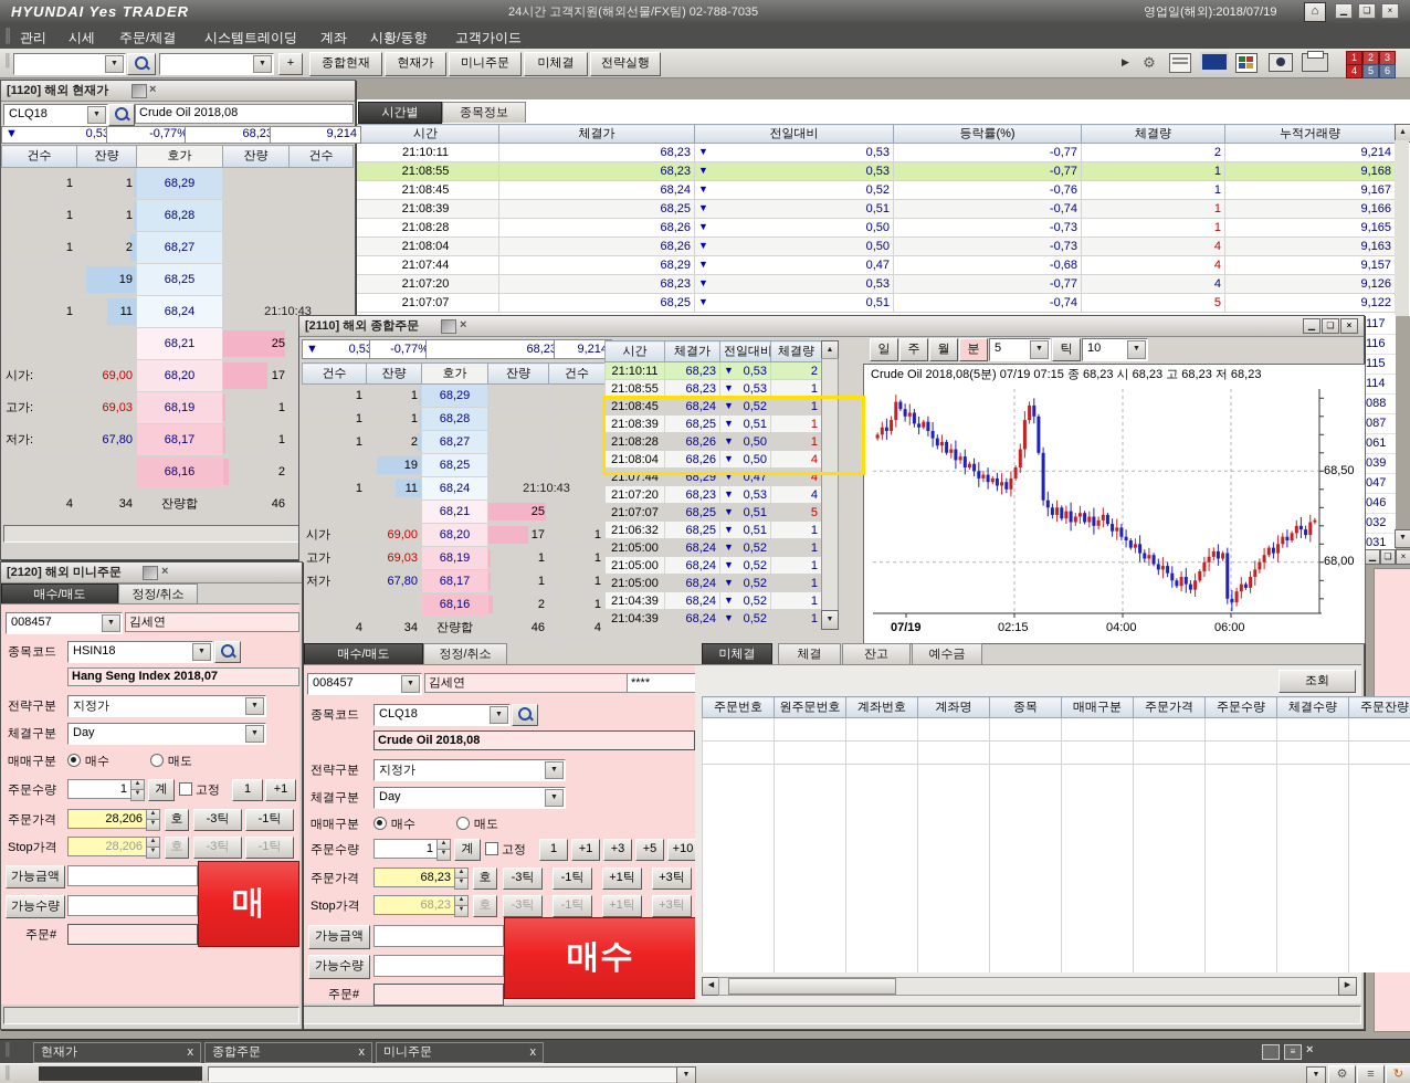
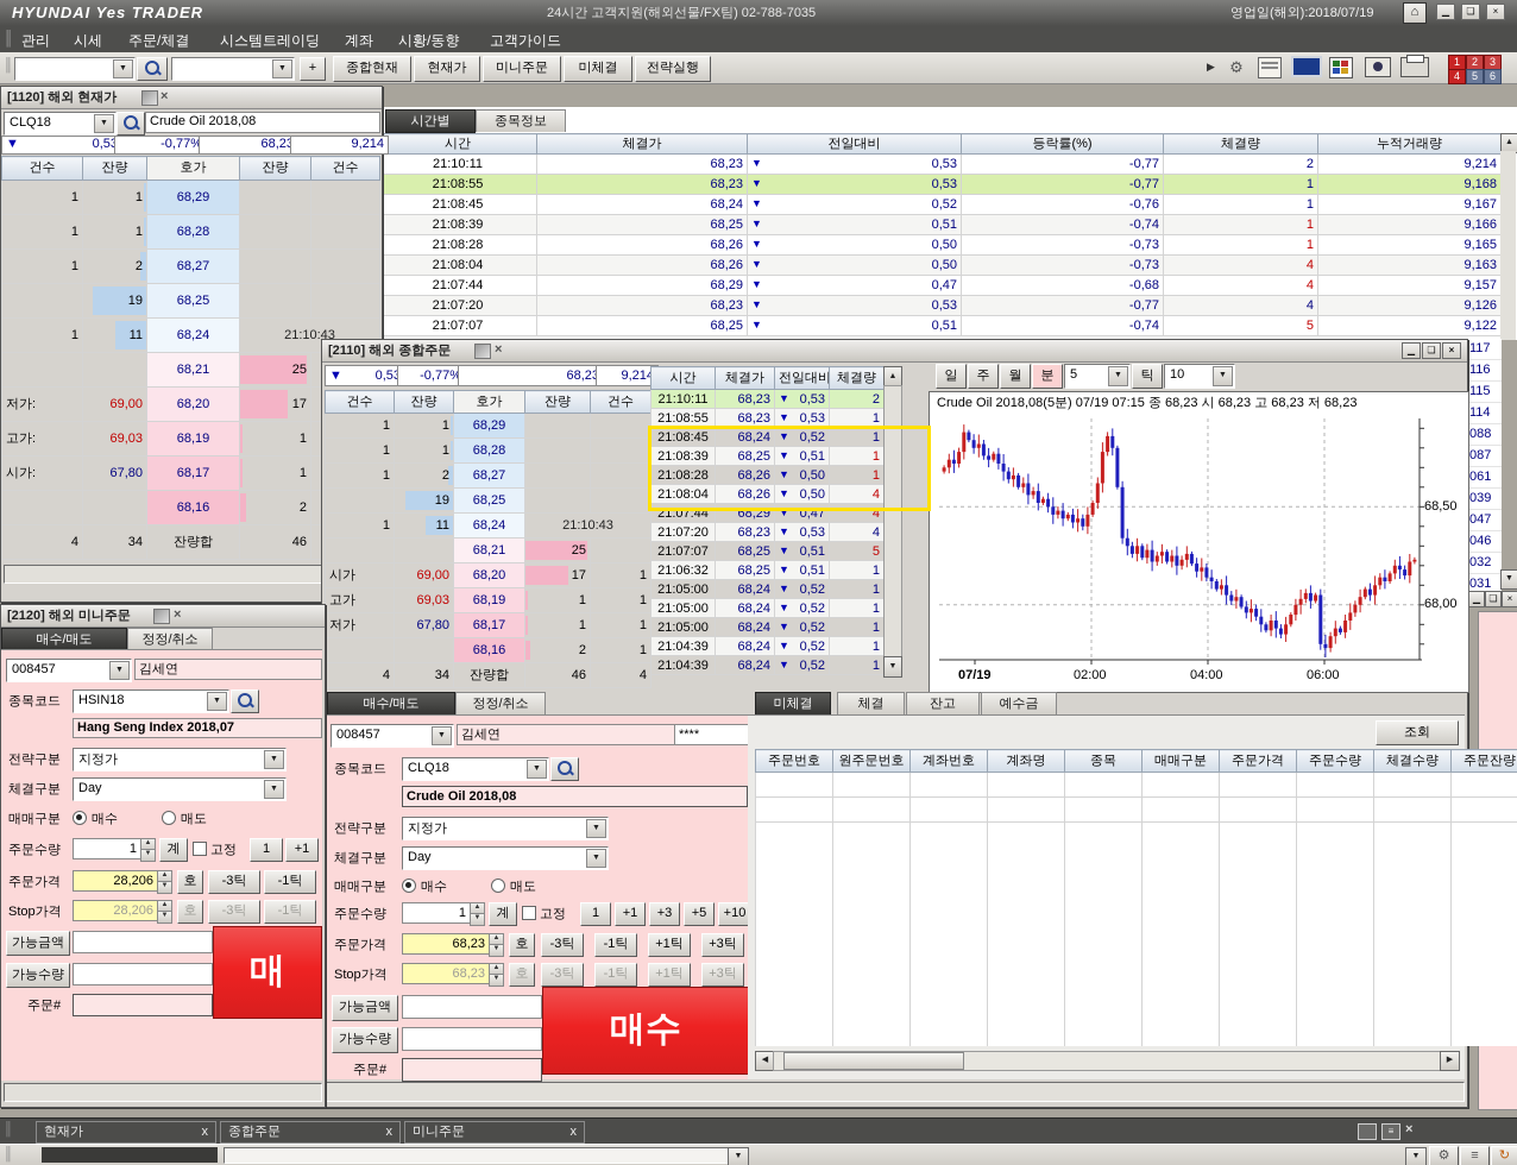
  HYUNDAI Yes TRADER
  24시간 고객지원(해외선물/FX팀) 02-788-7035
  영업일(해외):2018/07/19
  ⌂
  ▁
  ❏
  ×
  ║
  관리
  시세
  주문/체결
  시스템트레이딩
  계좌
  시황/동향
  고객가이드
  ║
  +
  종합현재
  현재가
  미니주문
  미체결
  전략실행
  ▶
  ⚙
  1
  2
  3
  4
  5
  6
  시간별
  종목정보
  시간	체결가	전일대비	등락률(%)	체결량	누적거래량
  21:10:11	68,23	▼ 0,53	-0,77	2	9,214
  21:08:55	68,23	▼ 0,53	-0,77	1	9,168
  21:08:45	68,24	▼ 0,52	-0,76	1	9,167
  21:08:39	68,25	▼ 0,51	-0,74	1	9,166
  21:08:28	68,26	▼ 0,50	-0,73	1	9,165
  21:08:04	68,26	▼ 0,50	-0,73	4	9,163
  21:07:44	68,29	▼ 0,47	-0,68	4	9,157
  21:07:20	68,23	▼ 0,53	-0,77	4	9,126
  21:07:07	68,25	▼ 0,51	-0,74	5	9,122
  117
  116
  115
  114
  088
  087
  061
  039
  047
  046
  032
  031
  ▁
  ❏
  ×
  [1120] 해외 현재가
  ×
  CLQ18
  Crude Oil 2018,08
  ▼
  0,5
  -0,77%
  68,2
  9,214
  건수	잔량	호가	잔량	건수
  1	1	68,29
  1	1	68,28
  1	2	68,27
  	19	68,25
  1	11	68,24	21:10:43
  		68,21	25
- 시가:	69,00	68,20	17
+ 저가:	69,00	68,20	17
  고가:	69,03	68,19	1
- 저가:	67,80	68,17	1
+ 시가:	67,80	68,17	1
  		68,16	2
  4	34	잔량합	46
  [2120] 해외 미니주문
  ×
  매수/매도
  정정/취소
  008457
  김세연
  종목코드
  HSIN18
  Hang Seng Index 2018,07
  전략구분
  지정가
  체결구분
  Day
  매매구분
  매수
  매도
  주문수량
  1
  계
  고정
  1
  +1
  주문가격
  28,206
  호
  -3틱
  -1틱
  Stop가격
  28,206
  호
  -3틱
  -1틱
  가능금액
  가능수량
  주문#
  매
  [2110] 해외 종합주문
  ×
  ▁ ❏ ×
  ▼
  0,5
  -0,77%
  68,2
  9,21
  건수	잔량	호가	잔량	건수
  1	1	68,29
  1	1	68,28
  1	2	68,27
  	19	68,25
  1	11	68,24	21:10:43
  		68,21	25
  시가	69,00	68,20	17	1
  고가	69,03	68,19	1	1
  저가	67,80	68,17	1	1
  		68,16	2	1
  4	34	잔량합	46	4
  시간	체결가	전일대비	체결량
  21:10:11	68,23	▼ 0,53	2
  21:08:55	68,23	▼ 0,53	1
  21:08:45	68,24	▼ 0,52	1
  21:08:39	68,25	▼ 0,51	1
  21:08:28	68,26	▼ 0,50	1
  21:08:04	68,26	▼ 0,50	4
  21:07:44	68,29	▼ 0,47	4
  21:07:20	68,23	▼ 0,53	4
  21:07:07	68,25	▼ 0,51	5
  21:06:32	68,25	▼ 0,51	1
  21:05:00	68,24	▼ 0,52	1
  21:05:00	68,24	▼ 0,52	1
  21:05:00	68,24	▼ 0,52	1
  21:04:39	68,24	▼ 0,52	1
  21:04:39	68,24	▼ 0,52	1
  일
  주
  월
  분
  5
  틱
  10
  Crude Oil 2018,08(5분) 07/19 07:15 종 68,23 시 68,23 고 68,23 저 68,23
  68,50
  68,00
  07/19
- 02:15
+ 02:00
  04:00
  06:00
  매수/매도
  정정/취소
  미체결
  체결
  잔고
  예수금
  008457
  김세연
  ****
  종목코드
  CLQ18
  Crude Oil 2018,08
  전략구분
  지정가
  체결구분
  Day
  매매구분
  매수
  매도
  주문수량
  1
  계
  고정
  1
  +1
  +3
  +5
  +10
  주문가격
  68,23
  호
  -3틱
  -1틱
  +1틱
  +3틱
  Stop가격
  68,23
  호
  -3틱
  -1틱
  +1틱
  +3틱
  가능금액
  가능수량
  주문#
  매수
  조회
  주문번호	원주문번호	계좌번호	계좌명	종목	매매구분	주문가격	주문수량	체결수량	주문잔량
  ║
  현재가
  x
  종합주문
  x
  미니주문
  x
  ≡
  ×
  ║
  ⚙
  ≡
  ↻
